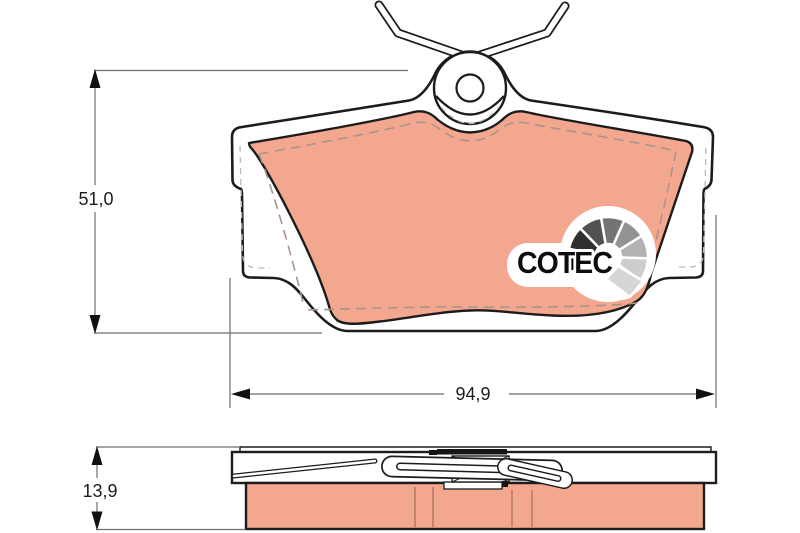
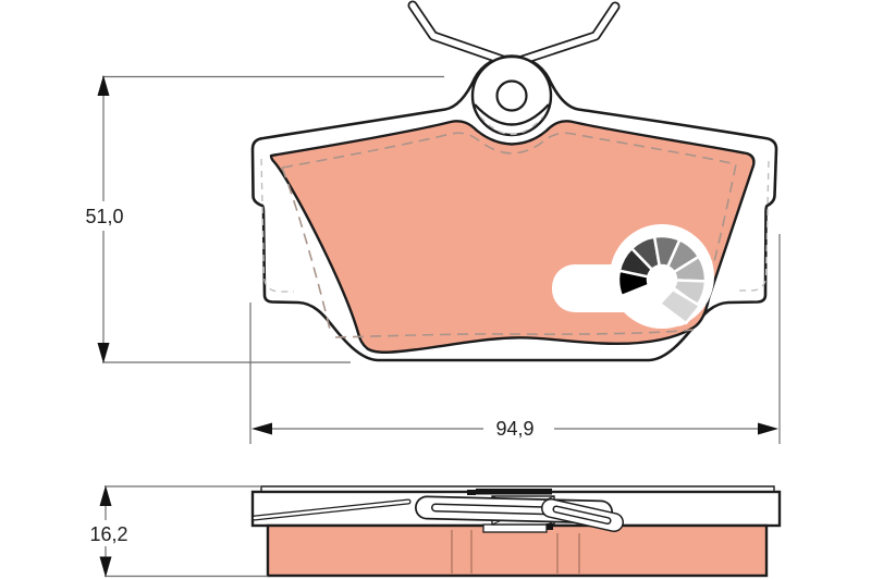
- COTEC
  51,0
  94,9
- 13,9
+ 16,2
